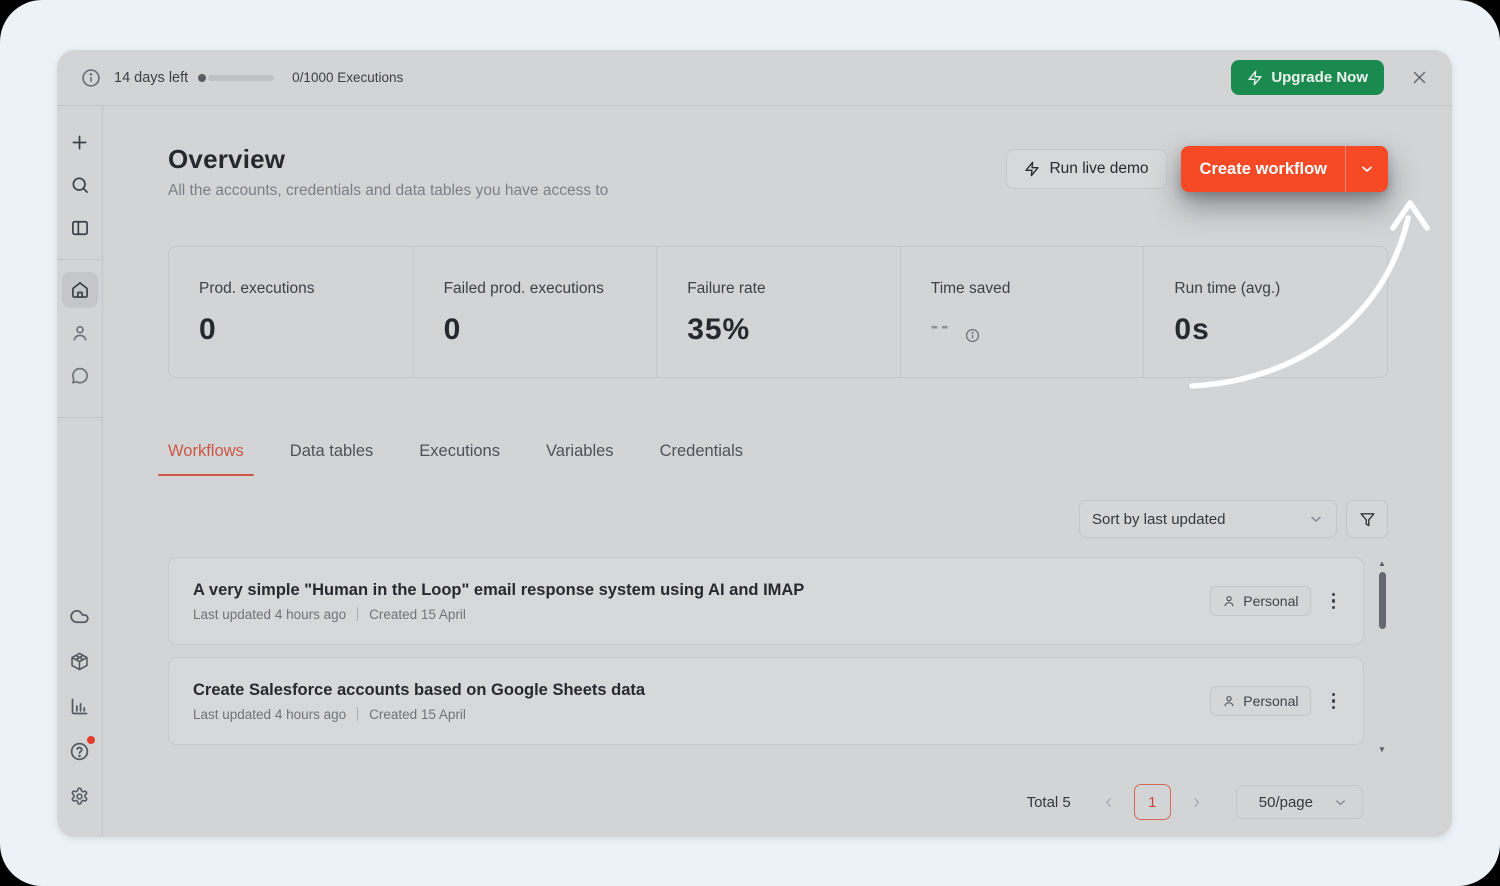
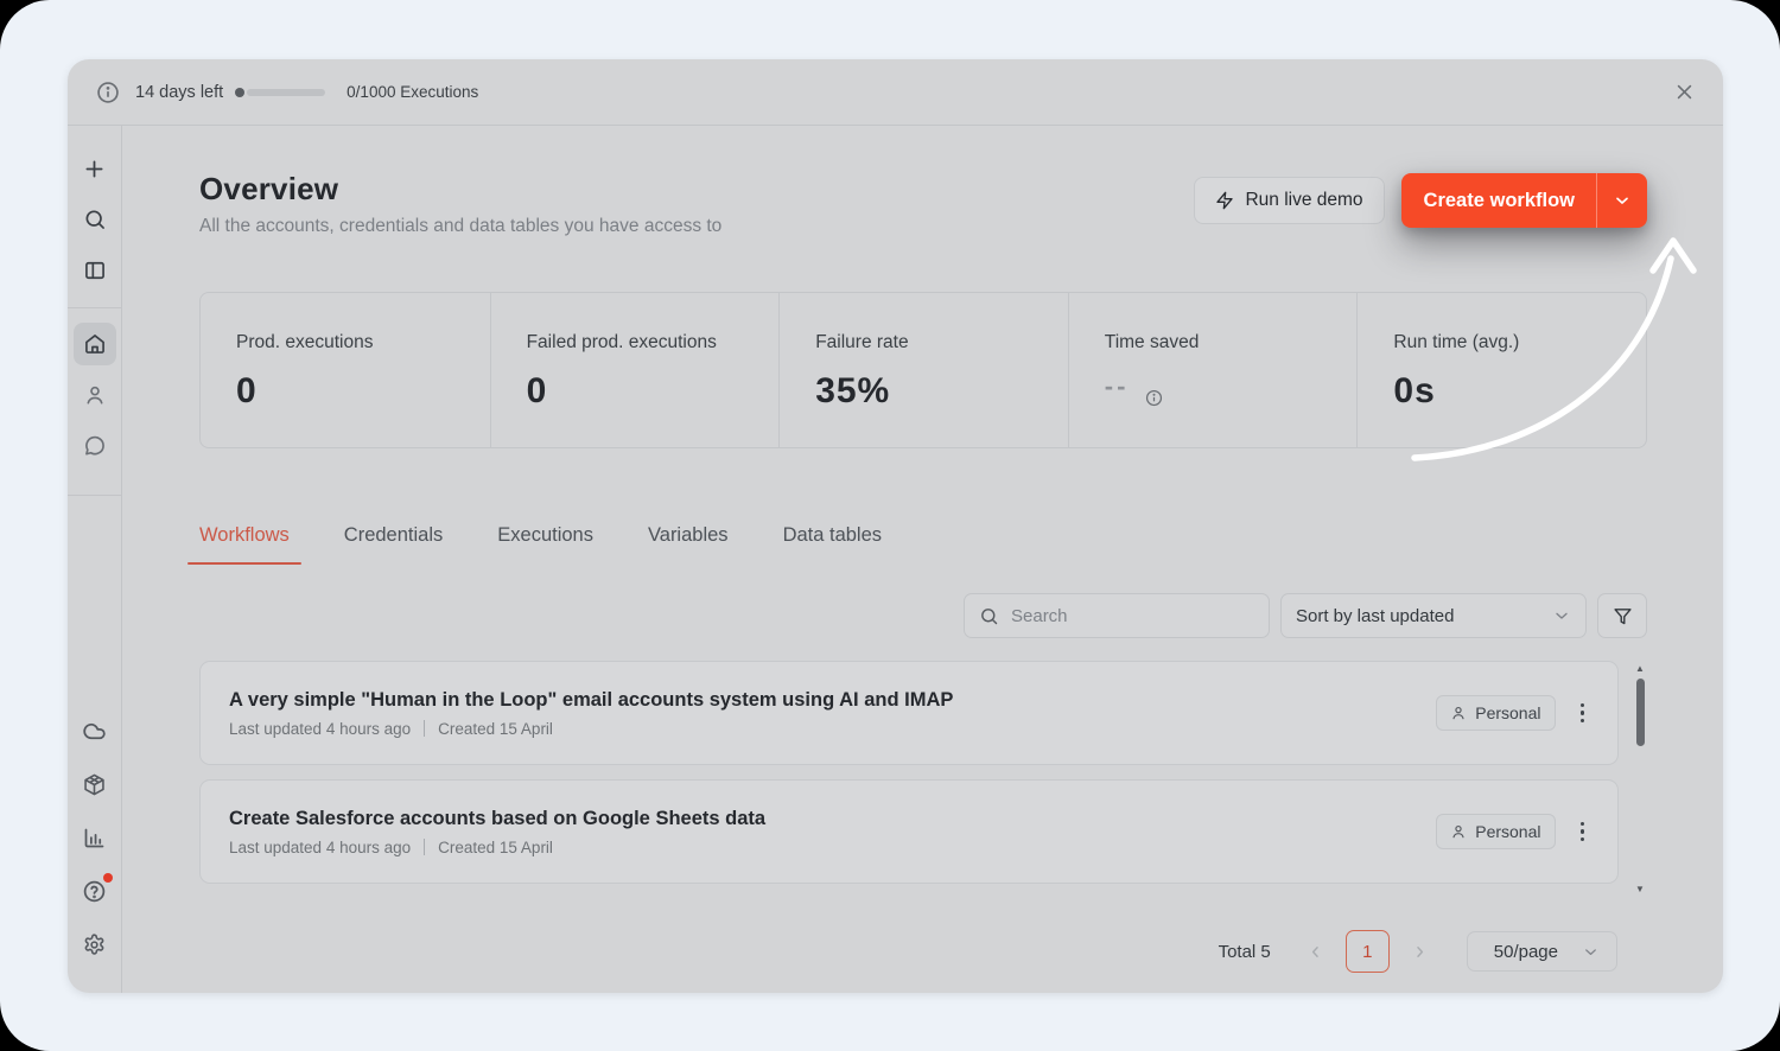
  14 days left
  0/1000 Executions
- Upgrade Now
  Overview
  All the accounts, credentials and data tables you have access to
  Run live demo
  Create workflow
  Prod. executions
  0
  Failed prod. executions
  0
  Failure rate
  35%
  Time saved
  --
  Run time (avg.)
  0s
  Workflows
- Data tables
+ Credentials
  Executions
  Variables
- Credentials
+ Data tables
+ Search
  Sort by last updated
- A very simple "Human in the Loop" email response system using AI and IMAP
+ A very simple "Human in the Loop" email accounts system using AI and IMAP
  Last updated 4 hours ago
  Created 15 April
  Personal
  Create Salesforce accounts based on Google Sheets data
  Last updated 4 hours ago
  Created 15 April
  Personal
  ▲
  ▼
  Total 5
  1
  50/page
